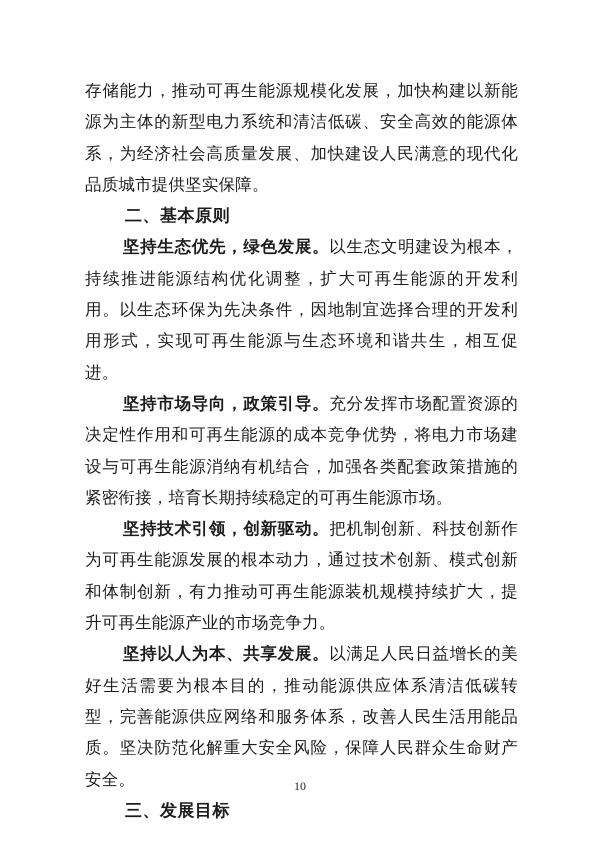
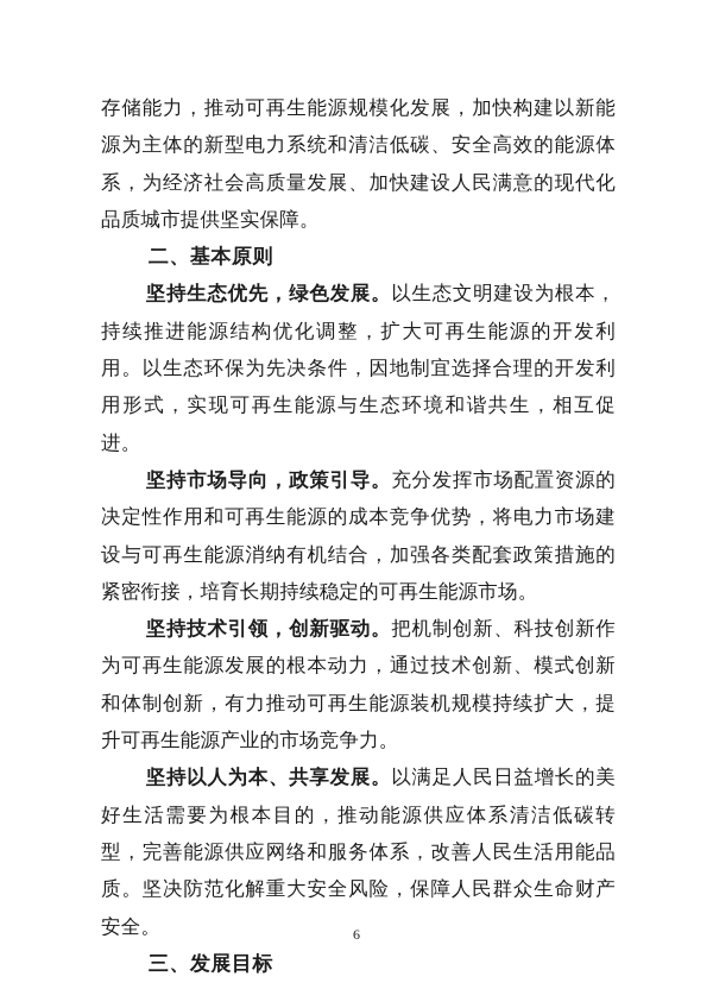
  存储能力，推动可再生能源规模化发展，加快构建以新能源为主体的新型电力系统和清洁低碳、安全高效的能源体系，为经济社会高质量发展、加快建设人民满意的现代化品质城市提供坚实保障。
  二、基本原则
  坚持生态优先，绿色发展。以生态文明建设为根本，持续推进能源结构优化调整，扩大可再生能源的开发利用。以生态环保为先决条件，因地制宜选择合理的开发利用形式，实现可再生能源与生态环境和谐共生，相互促进。
  坚持市场导向，政策引导。充分发挥市场配置资源的决定性作用和可再生能源的成本竞争优势，将电力市场建设与可再生能源消纳有机结合，加强各类配套政策措施的紧密衔接，培育长期持续稳定的可再生能源市场。
  坚持技术引领，创新驱动。把机制创新、科技创新作为可再生能源发展的根本动力，通过技术创新、模式创新和体制创新，有力推动可再生能源装机规模持续扩大，提升可再生能源产业的市场竞争力。
  坚持以人为本、共享发展。以满足人民日益增长的美好生活需要为根本目的，推动能源供应体系清洁低碳转型，完善能源供应网络和服务体系，改善人民生活用能品质。坚决防范化解重大安全风险，保障人民群众生命财产安全。
  三、发展目标
- 10
+ 6
